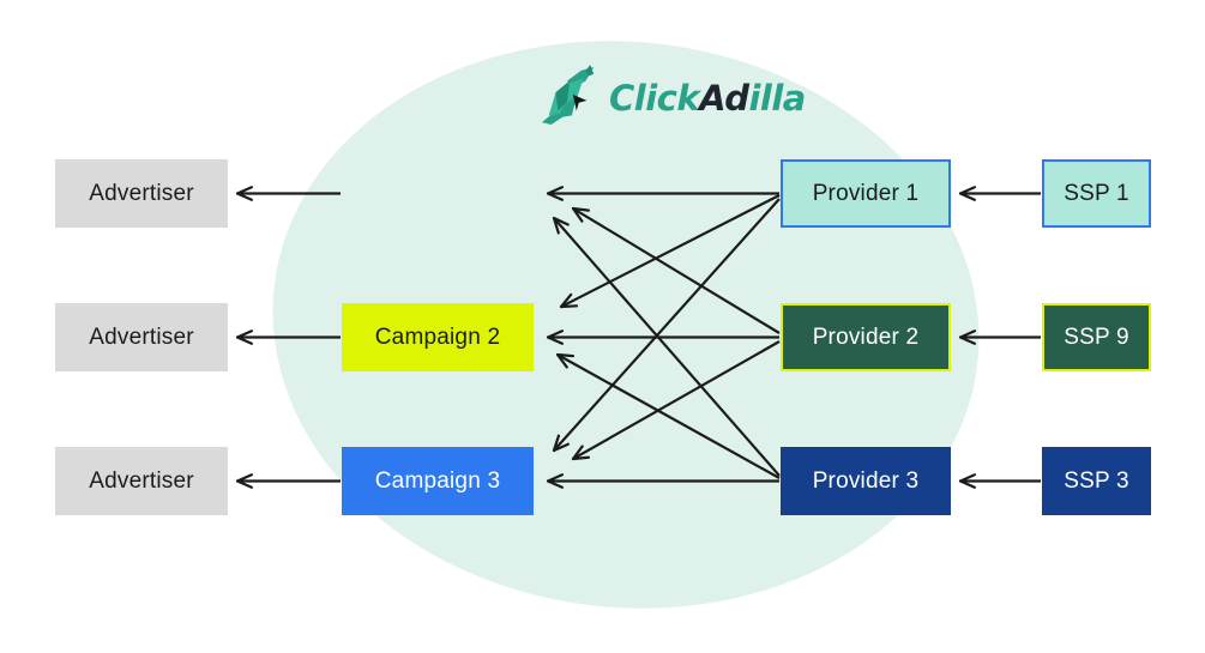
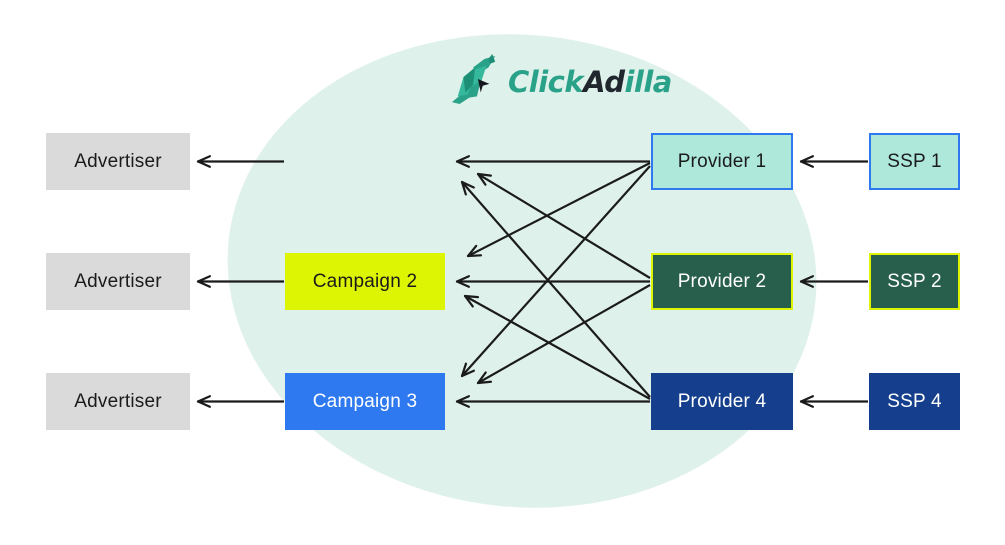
  ClickAdilla
  Advertiser
  Advertiser
  Advertiser
  Campaign 2
  Campaign 3
  Provider 1
  Provider 2
- Provider 3
+ Provider 4
  SSP 1
- SSP 9
+ SSP 2
- SSP 3
+ SSP 4
